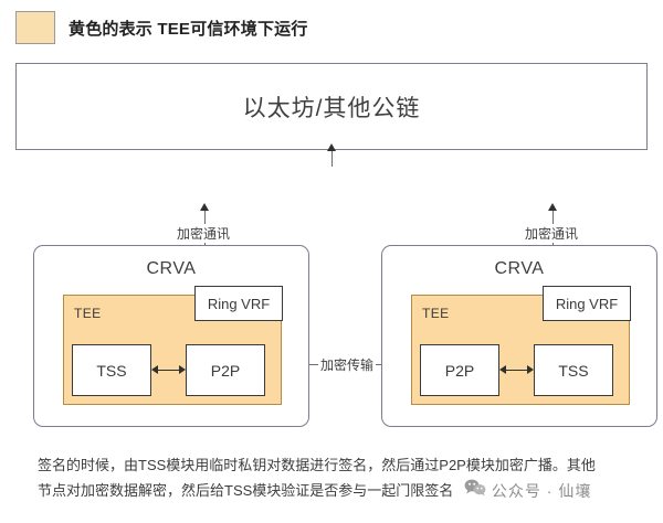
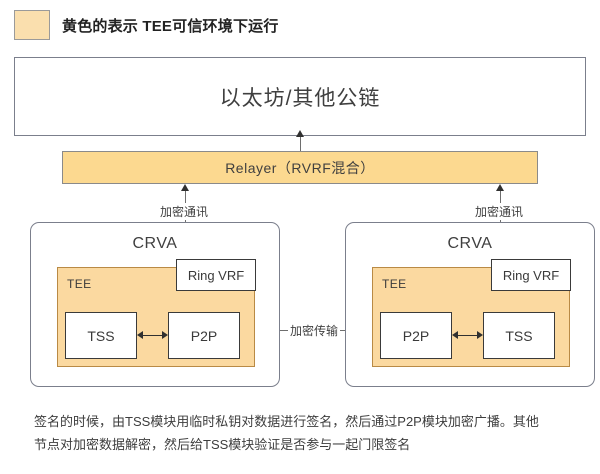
  黄色的表示 TEE可信环境下运行
  以太坊/其他公链
+ Relayer（RVRF混合）
  加密通讯
  加密通讯
  加密传输
  CRVA
  TEE
  Ring VRF
  TSS
  P2P
  CRVA
  TEE
  Ring VRF
  P2P
  TSS
  签名的时候，由TSS模块用临时私钥对数据进行签名，然后通过P2P模块加密广播。其他
  节点对加密数据解密，然后给TSS模块验证是否参与一起门限签名
- 公众号 · 仙壤
